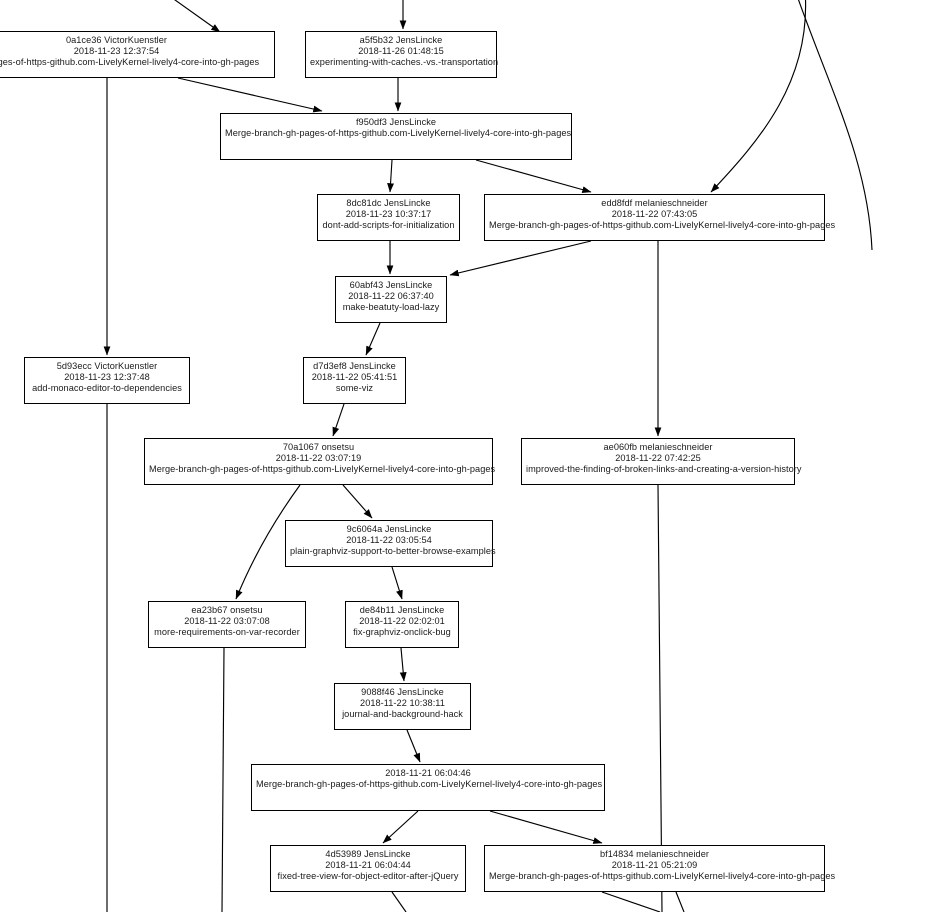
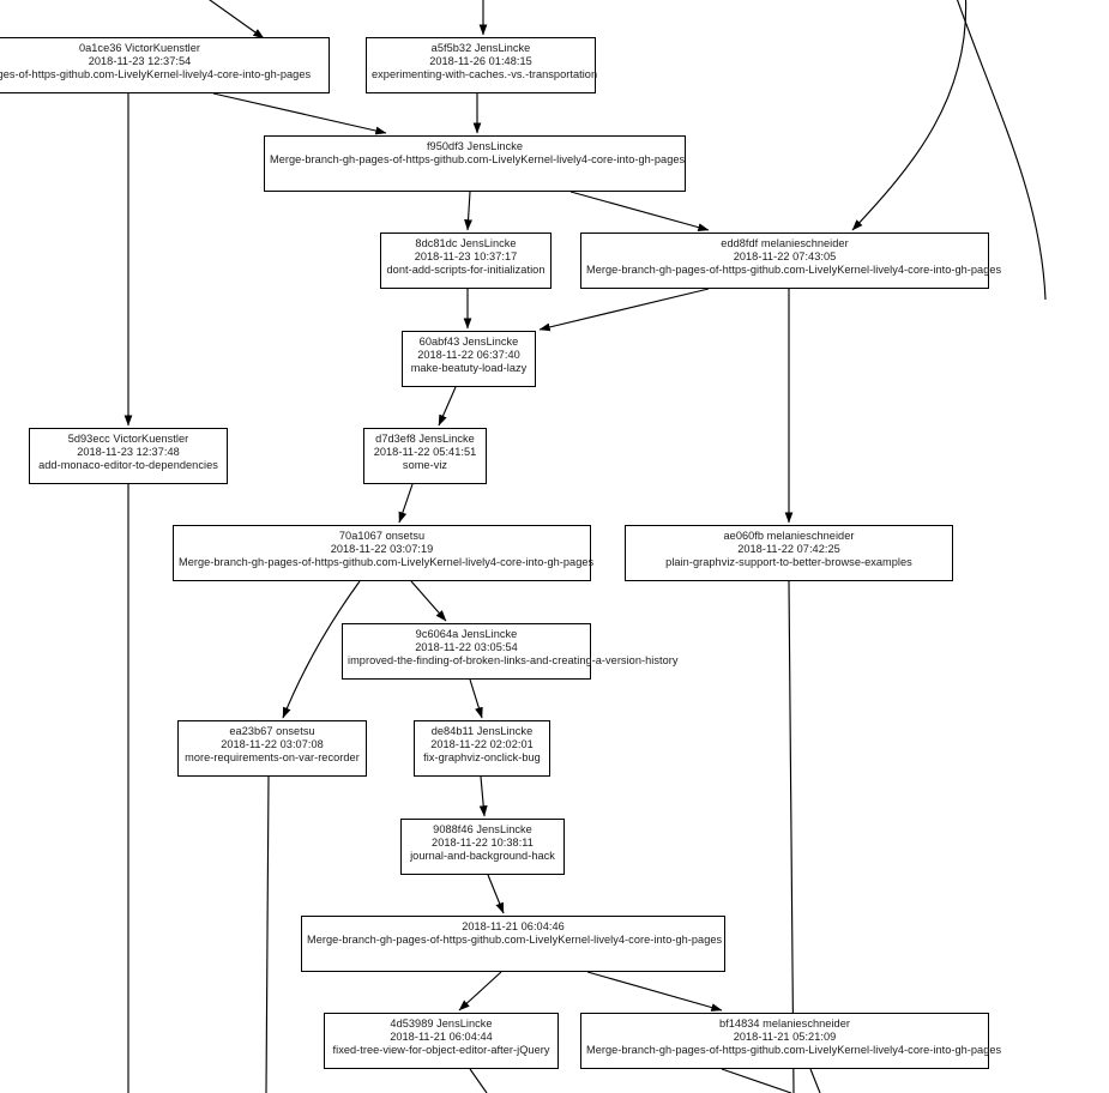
  0a1ce36 VictorKuenstler
  2018-11-23 12:37:54
  ges-of-https-github.com-LivelyKernel-lively4-core-into-gh-pages
  a5f5b32 JensLincke
  2018-11-26 01:48:15
  experimenting-with-caches.-vs.-transportation
  f950df3 JensLincke
  Merge-branch-gh-pages-of-https-github.com-LivelyKernel-lively4-core-into-gh-pages
  8dc81dc JensLincke
  2018-11-23 10:37:17
  dont-add-scripts-for-initialization
  edd8fdf melanieschneider
  2018-11-22 07:43:05
  Merge-branch-gh-pages-of-https-github.com-LivelyKernel-lively4-core-into-gh-pages
  60abf43 JensLincke
  2018-11-22 06:37:40
  make-beatuty-load-lazy
  5d93ecc VictorKuenstler
  2018-11-23 12:37:48
  add-monaco-editor-to-dependencies
  d7d3ef8 JensLincke
  2018-11-22 05:41:51
  some-viz
  70a1067 onsetsu
  2018-11-22 03:07:19
  Merge-branch-gh-pages-of-https-github.com-LivelyKernel-lively4-core-into-gh-pages
  ae060fb melanieschneider
  2018-11-22 07:42:25
- improved-the-finding-of-broken-links-and-creating-a-version-history
+ plain-graphviz-support-to-better-browse-examples
  9c6064a JensLincke
  2018-11-22 03:05:54
- plain-graphviz-support-to-better-browse-examples
+ improved-the-finding-of-broken-links-and-creating-a-version-history
  ea23b67 onsetsu
  2018-11-22 03:07:08
  more-requirements-on-var-recorder
  de84b11 JensLincke
  2018-11-22 02:02:01
  fix-graphviz-onclick-bug
  9088f46 JensLincke
  2018-11-22 10:38:11
  journal-and-background-hack
  2018-11-21 06:04:46
  Merge-branch-gh-pages-of-https-github.com-LivelyKernel-lively4-core-into-gh-pages
  4d53989 JensLincke
  2018-11-21 06:04:44
  fixed-tree-view-for-object-editor-after-jQuery
  bf14834 melanieschneider
  2018-11-21 05:21:09
  Merge-branch-gh-pages-of-https-github.com-LivelyKernel-lively4-core-into-gh-pages
